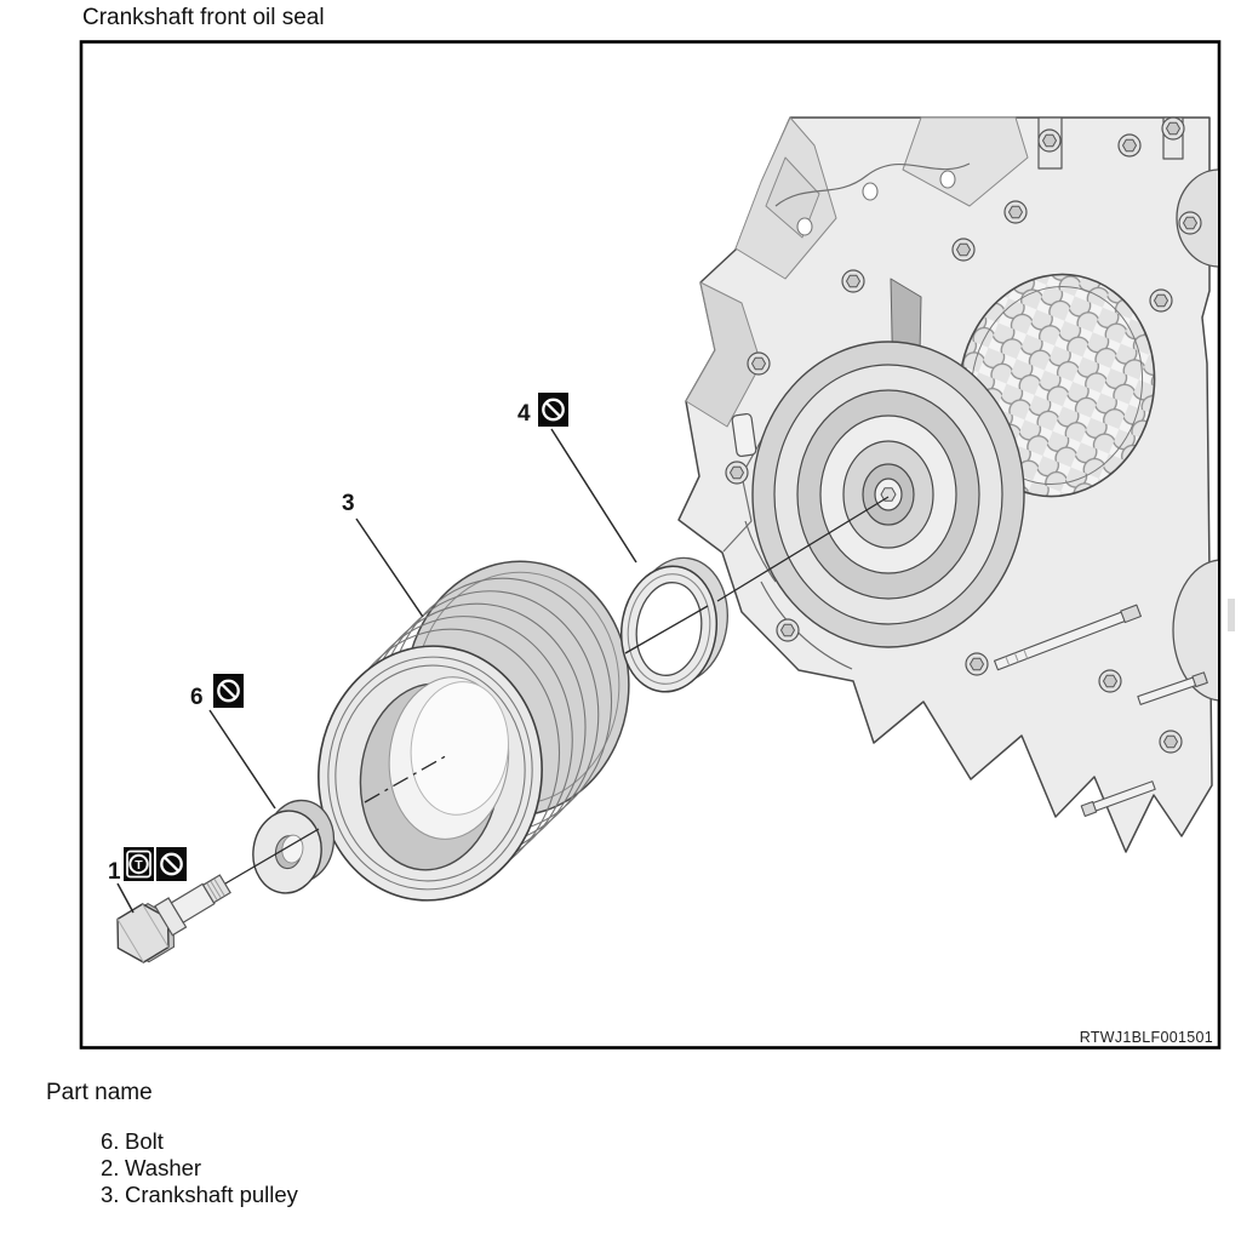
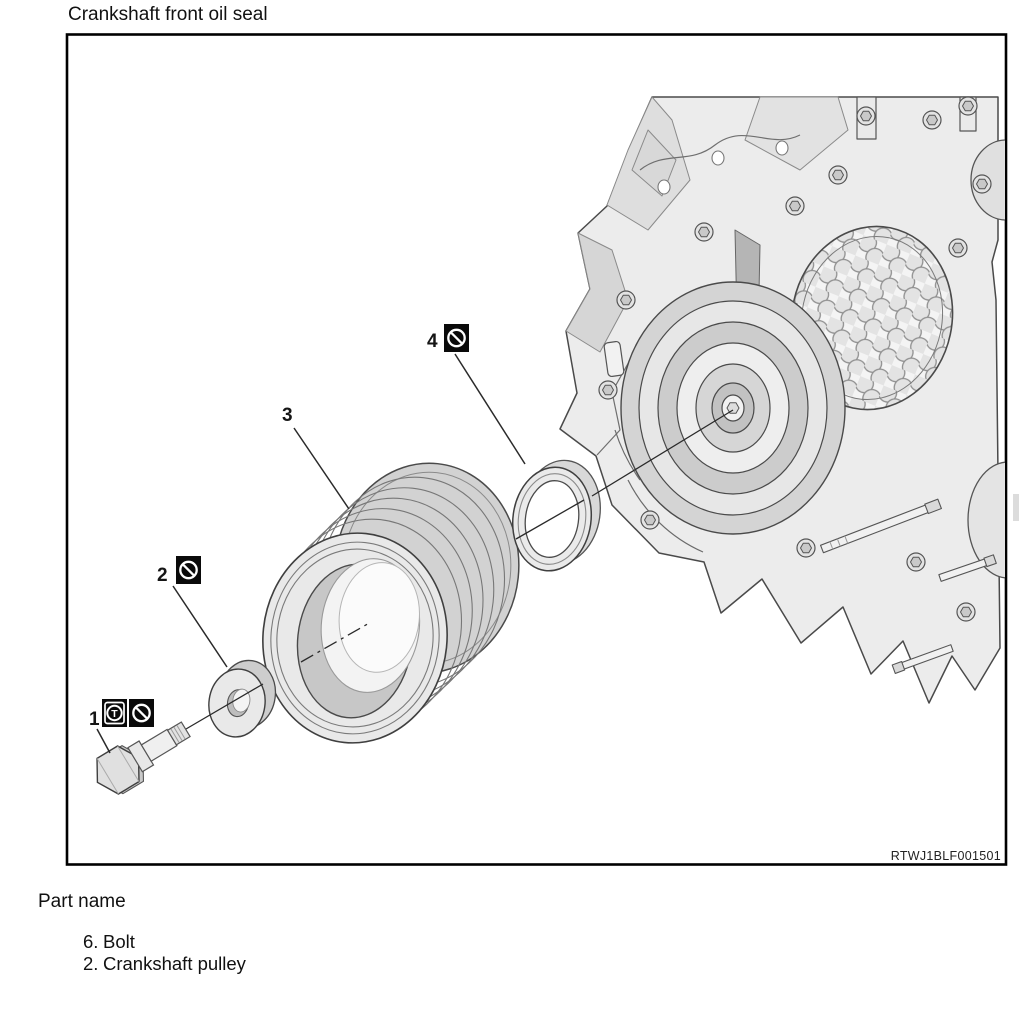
  Crankshaft front oil seal
  1
  T
- 6
+ 2
  3
  4
  RTWJ1BLF001501
  Part name
  6. Bolt
- 2. Washer
- 3. Crankshaft pulley
+ 2. Crankshaft pulley
